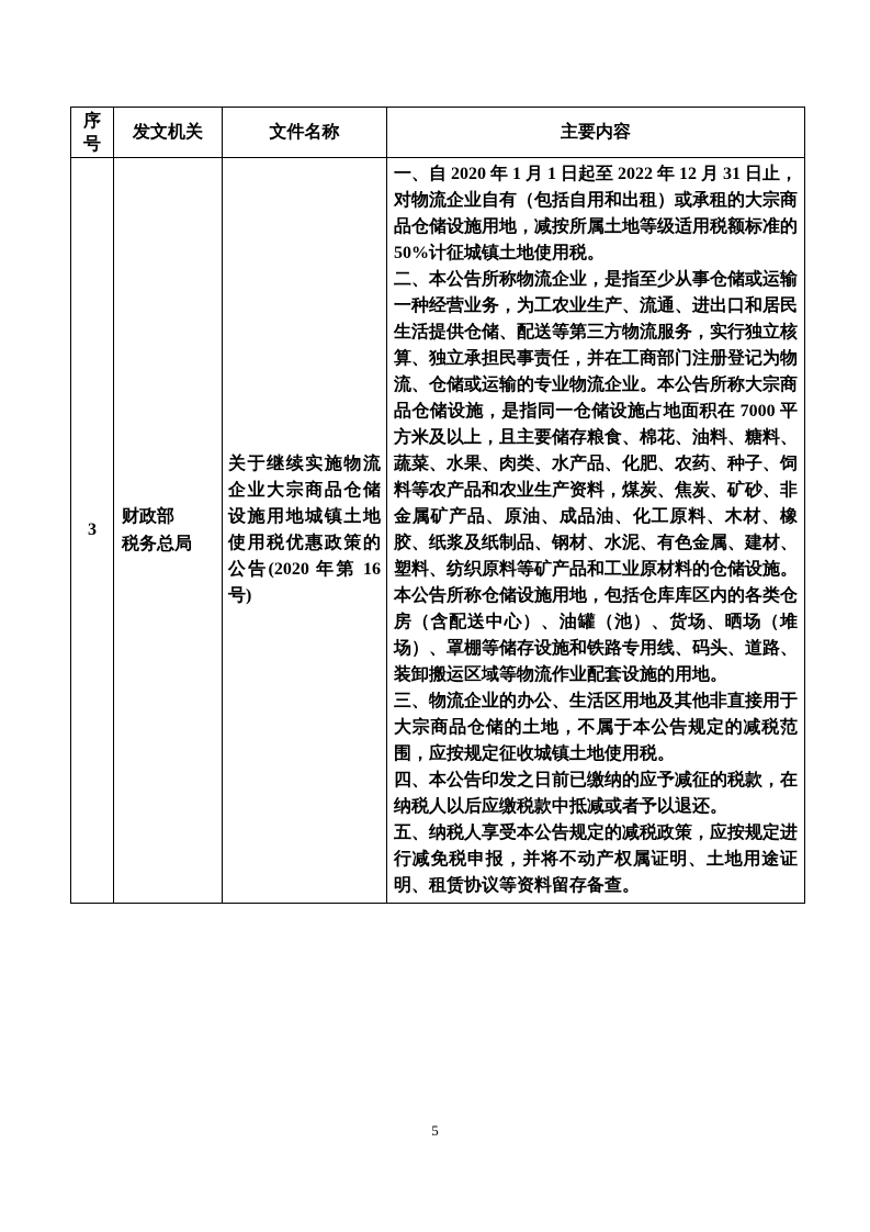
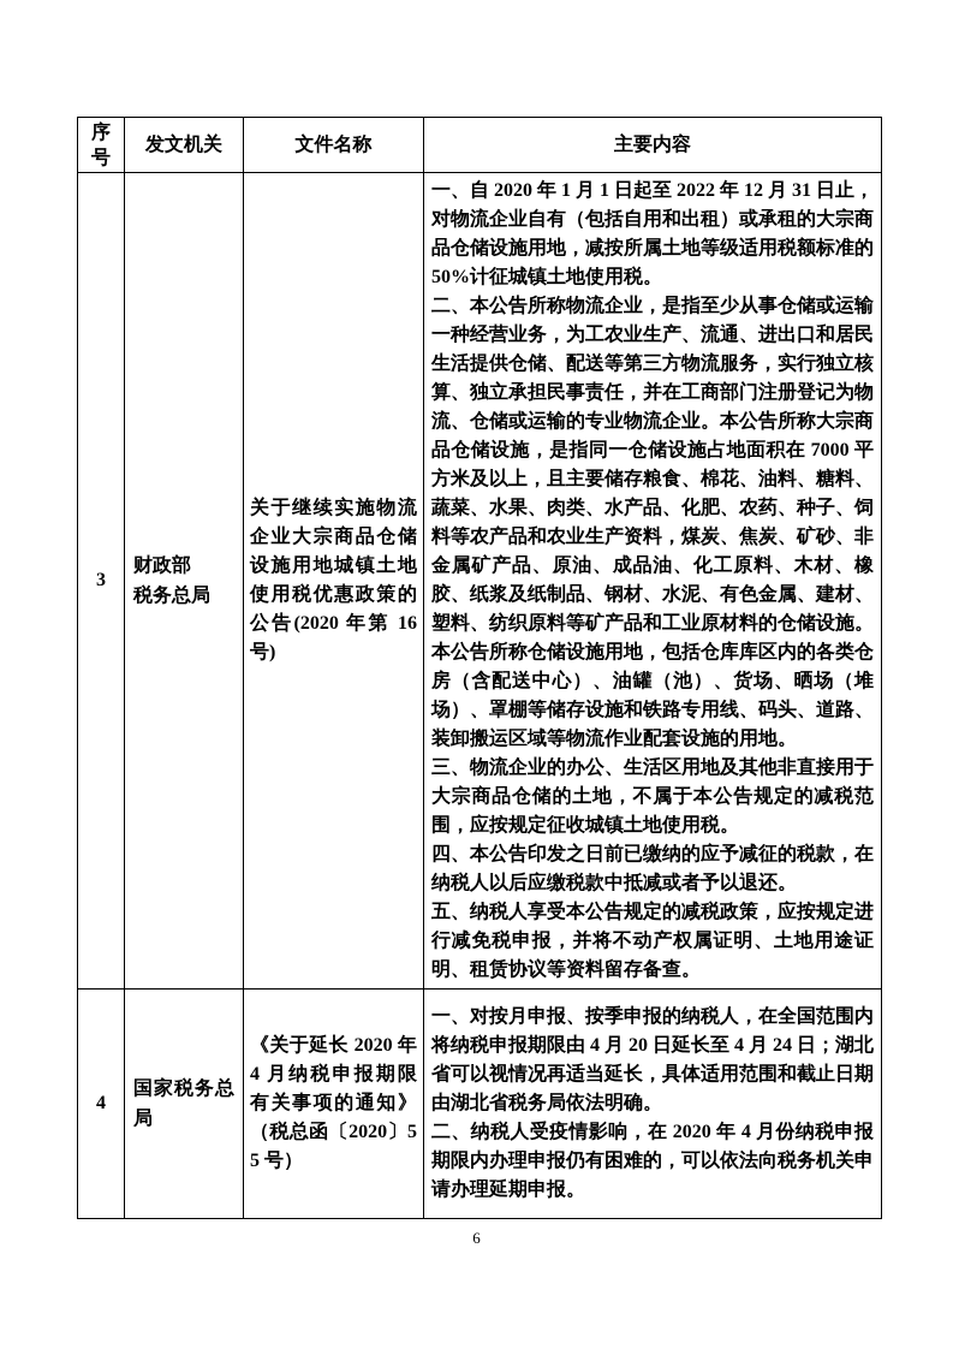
  序号	发文机关	文件名称	主要内容
  3	财政部税务总局	关于继续实施物流企业大宗商品仓储设施用地城镇土地使用税优惠政策的公告(2020 年第 16 号)	一、自 2020 年 1 月 1 日起至 2022 年 12 月 31 日止，对物流企业自有（包括自用和出租）或承租的大宗商品仓储设施用地，减按所属土地等级适用税额标准的 50%计征城镇土地使用税。二、本公告所称物流企业，是指至少从事仓储或运输一种经营业务，为工农业生产、流通、进出口和居民生活提供仓储、配送等第三方物流服务，实行独立核算、独立承担民事责任，并在工商部门注册登记为物流、仓储或运输的专业物流企业。本公告所称大宗商品仓储设施，是指同一仓储设施占地面积在 7000 平方米及以上，且主要储存粮食、棉花、油料、糖料、蔬菜、水果、肉类、水产品、化肥、农药、种子、饲料等农产品和农业生产资料，煤炭、焦炭、矿砂、非金属矿产品、原油、成品油、化工原料、木材、橡胶、纸浆及纸制品、钢材、水泥、有色金属、建材、塑料、纺织原料等矿产品和工业原材料的仓储设施。本公告所称仓储设施用地，包括仓库库区内的各类仓房（含配送中心）、油罐（池）、货场、晒场（堆场）、罩棚等储存设施和铁路专用线、码头、道路、装卸搬运区域等物流作业配套设施的用地。三、物流企业的办公、生活区用地及其他非直接用于大宗商品仓储的土地，不属于本公告规定的减税范围，应按规定征收城镇土地使用税。四、本公告印发之日前已缴纳的应予减征的税款，在纳税人以后应缴税款中抵减或者予以退还。五、纳税人享受本公告规定的减税政策，应按规定进行减免税申报，并将不动产权属证明、土地用途证明、租赁协议等资料留存备查。
+ 4	国家税务总局	《关于延长 2020 年 4 月纳税申报期限有关事项的通知》（税总函〔2020〕55 号）	一、对按月申报、按季申报的纳税人，在全国范围内将纳税申报期限由 4 月 20 日延长至 4 月 24 日；湖北省可以视情况再适当延长，具体适用范围和截止日期由湖北省税务局依法明确。二、纳税人受疫情影响，在 2020 年 4 月份纳税申报期限内办理申报仍有困难的，可以依法向税务机关申请办理延期申报。
- 5
+ 6
